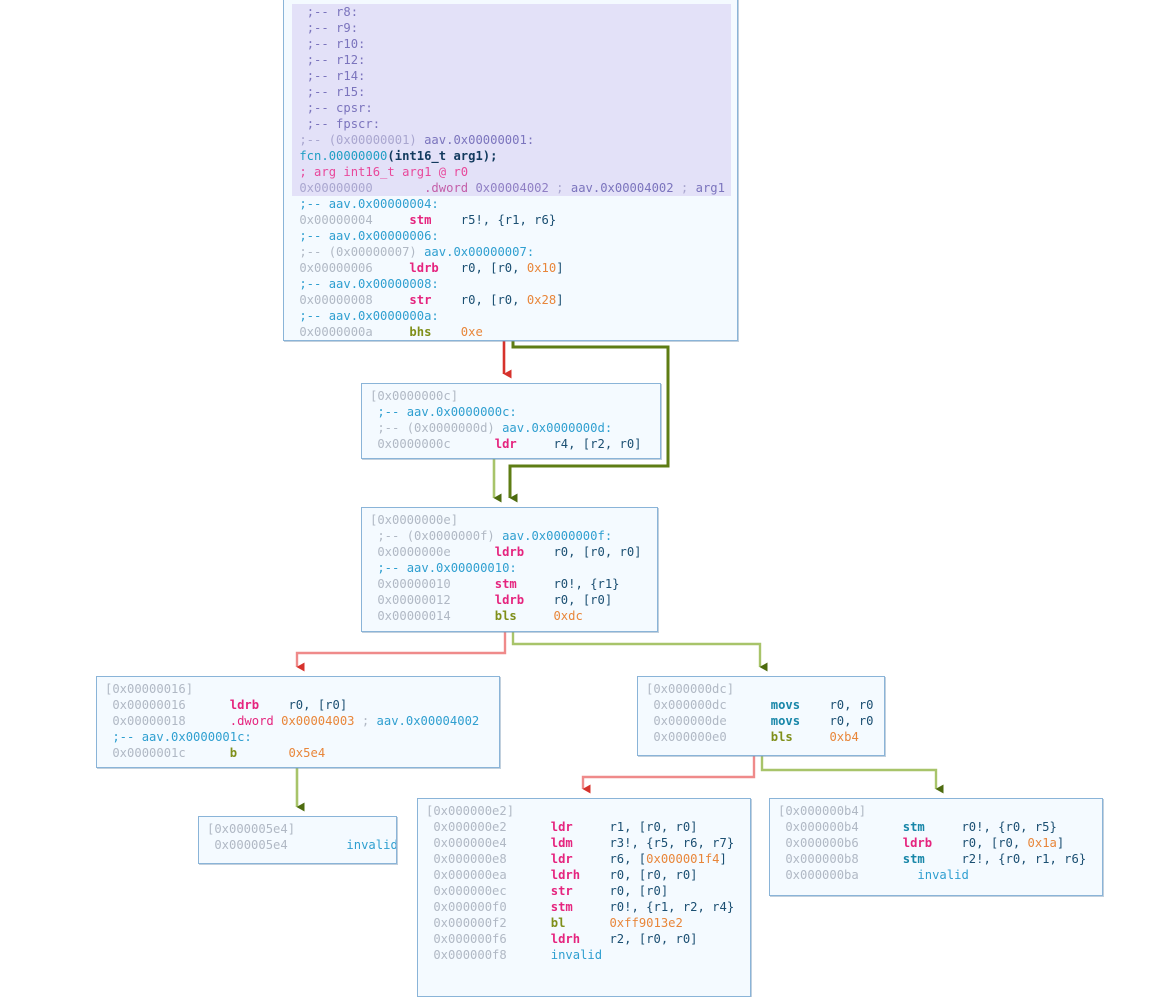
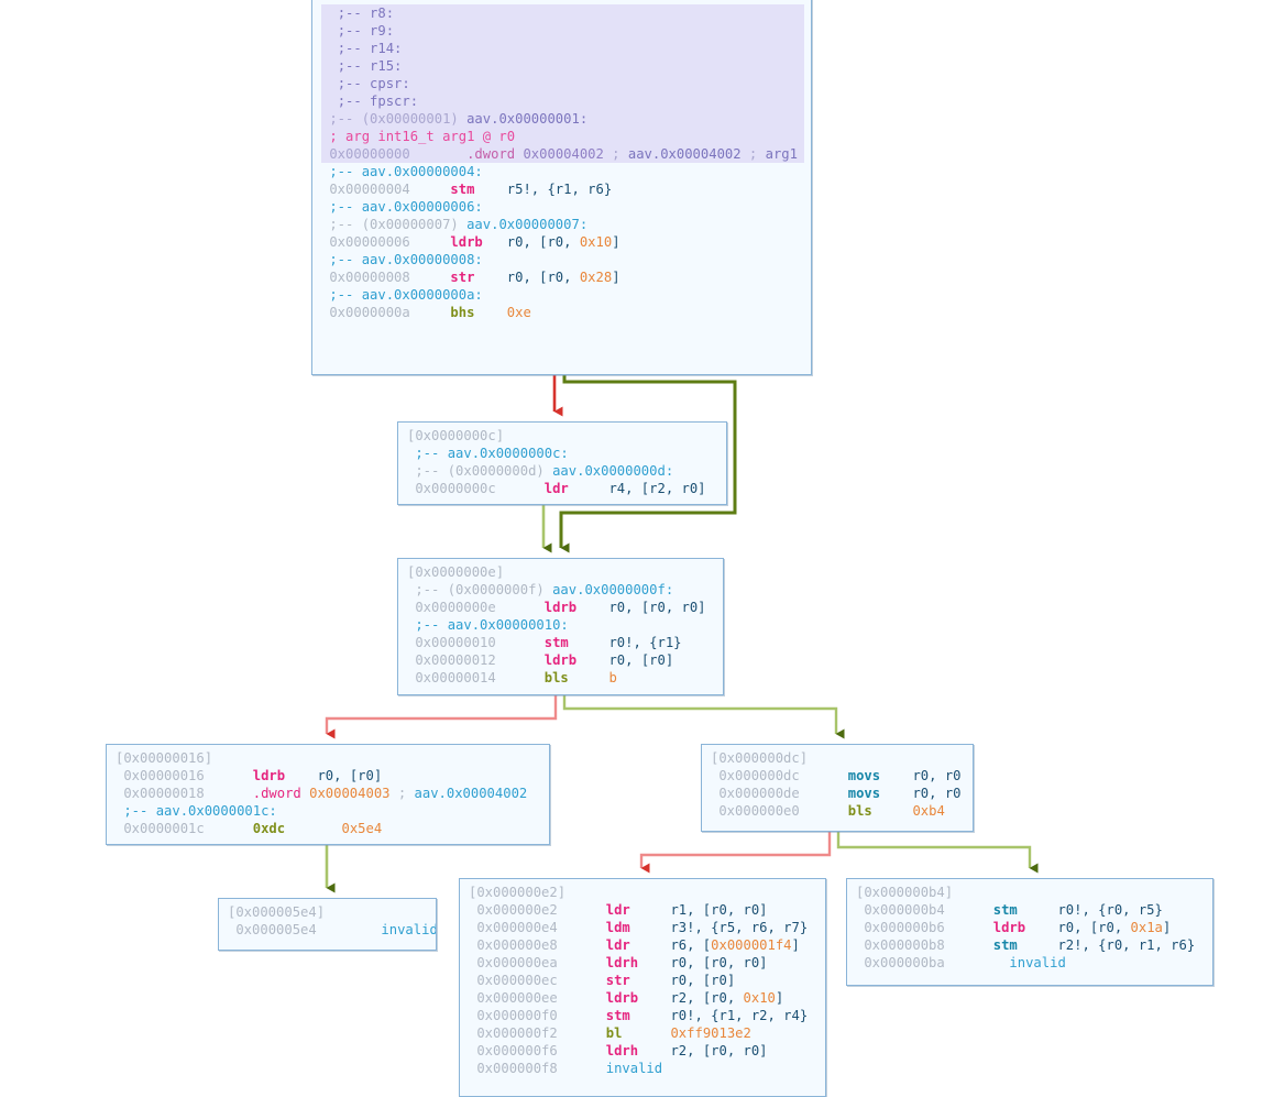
  ;-- r8:
  ;-- r9:
- ;-- r10:
- ;-- r12:
  ;-- r14:
  ;-- r15:
  ;-- cpsr:
  ;-- fpscr:
  ;-- (0x00000001) aav.0x00000001:
- fcn.00000000(int16_t arg1);
  ; arg int16_t arg1 @ r0
  0x00000000 .dword 0x00004002 ; aav.0x00004002 ; arg1
  ;-- aav.0x00000004:
  0x00000004 stm r5!, {r1, r6}
  ;-- aav.0x00000006:
  ;-- (0x00000007) aav.0x00000007:
  0x00000006 ldrb r0, [r0, 0x10]
  ;-- aav.0x00000008:
  0x00000008 str r0, [r0, 0x28]
  ;-- aav.0x0000000a:
  0x0000000a bhs 0xe
  [0x0000000c]
  ;-- aav.0x0000000c:
  ;-- (0x0000000d) aav.0x0000000d:
  0x0000000c ldr r4, [r2, r0]
  [0x0000000e]
  ;-- (0x0000000f) aav.0x0000000f:
  0x0000000e ldrb r0, [r0, r0]
  ;-- aav.0x00000010:
  0x00000010 stm r0!, {r1}
  0x00000012 ldrb r0, [r0]
- 0x00000014 bls 0xdc
+ 0x00000014 bls b
  [0x00000016]
  0x00000016 ldrb r0, [r0]
  0x00000018 .dword 0x00004003 ; aav.0x00004002
  ;-- aav.0x0000001c:
- 0x0000001c b 0x5e4
+ 0x0000001c 0xdc 0x5e4
  [0x000000dc]
  0x000000dc movs r0, r0
  0x000000de movs r0, r0
  0x000000e0 bls 0xb4
  [0x000005e4]
  0x000005e4 invalid
  [0x000000e2]
  0x000000e2 ldr r1, [r0, r0]
  0x000000e4 ldm r3!, {r5, r6, r7}
  0x000000e8 ldr r6, [0x000001f4]
  0x000000ea ldrh r0, [r0, r0]
  0x000000ec str r0, [r0]
+ 0x000000ee ldrb r2, [r0, 0x10]
  0x000000f0 stm r0!, {r1, r2, r4}
  0x000000f2 bl 0xff9013e2
  0x000000f6 ldrh r2, [r0, r0]
  0x000000f8 invalid
  [0x000000b4]
  0x000000b4 stm r0!, {r0, r5}
  0x000000b6 ldrb r0, [r0, 0x1a]
  0x000000b8 stm r2!, {r0, r1, r6}
  0x000000ba invalid
